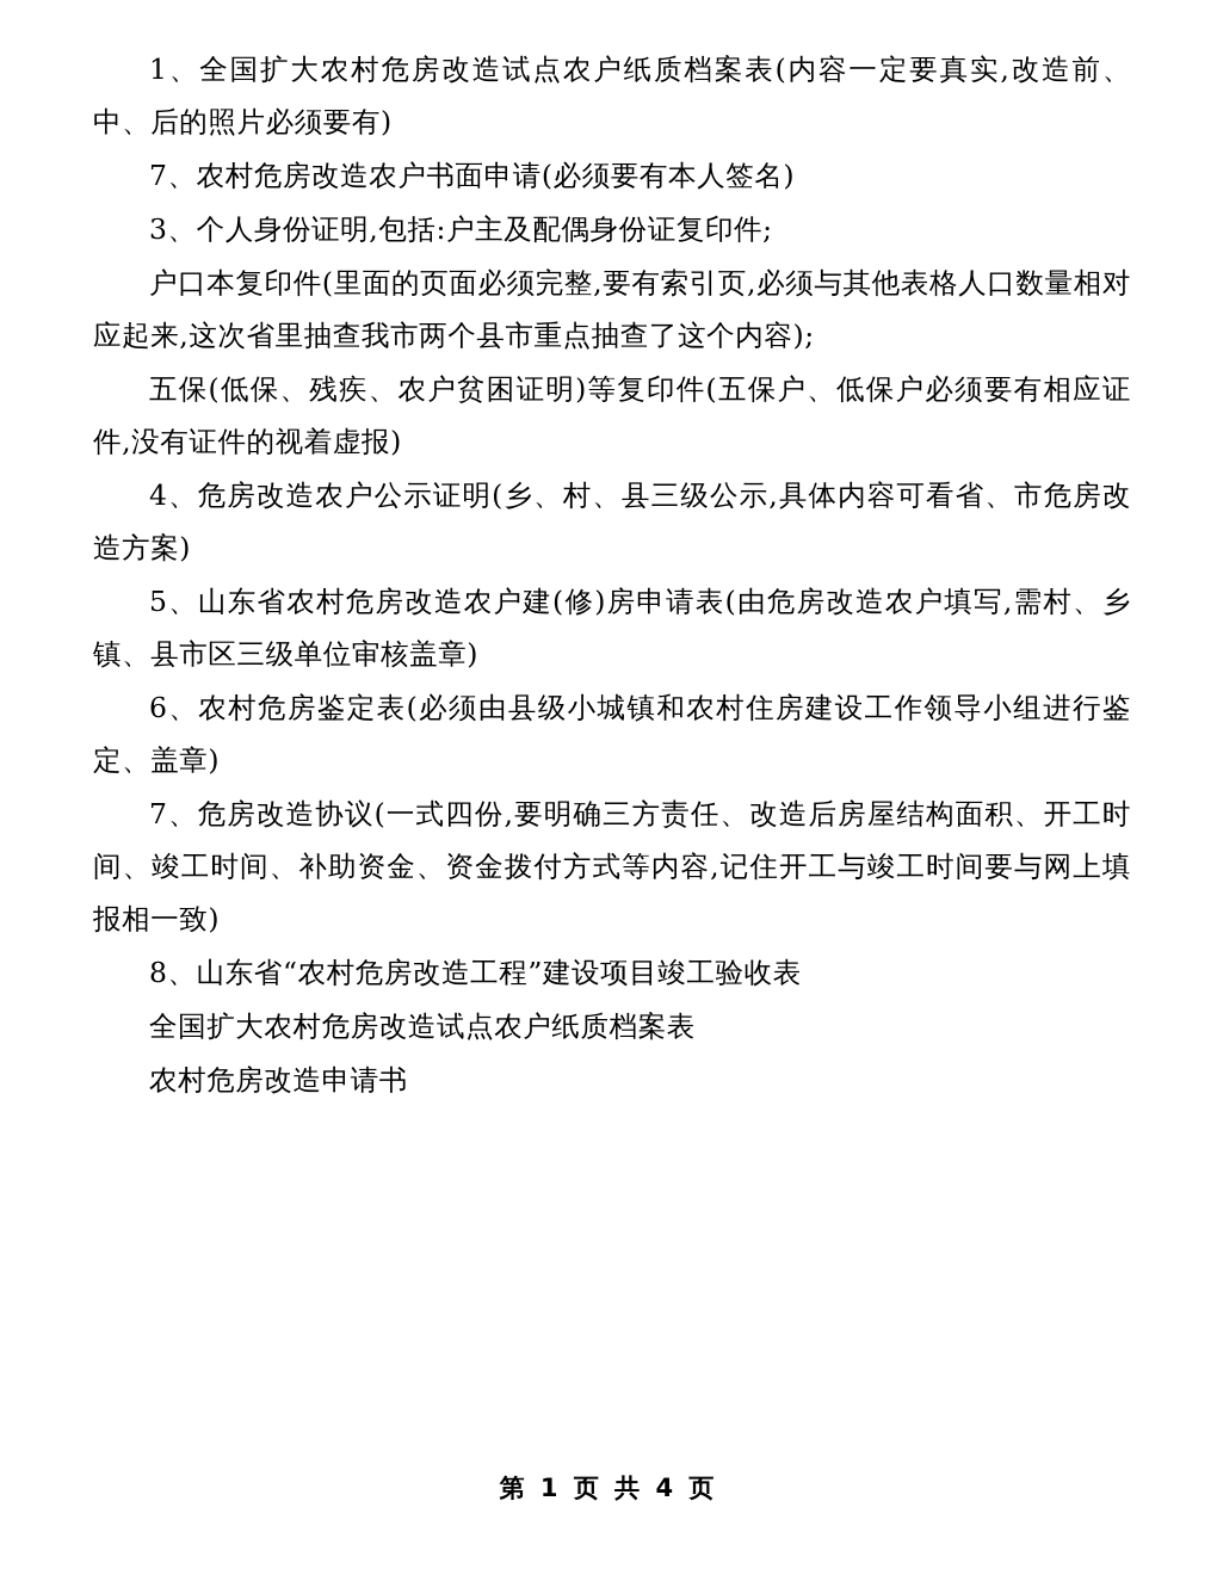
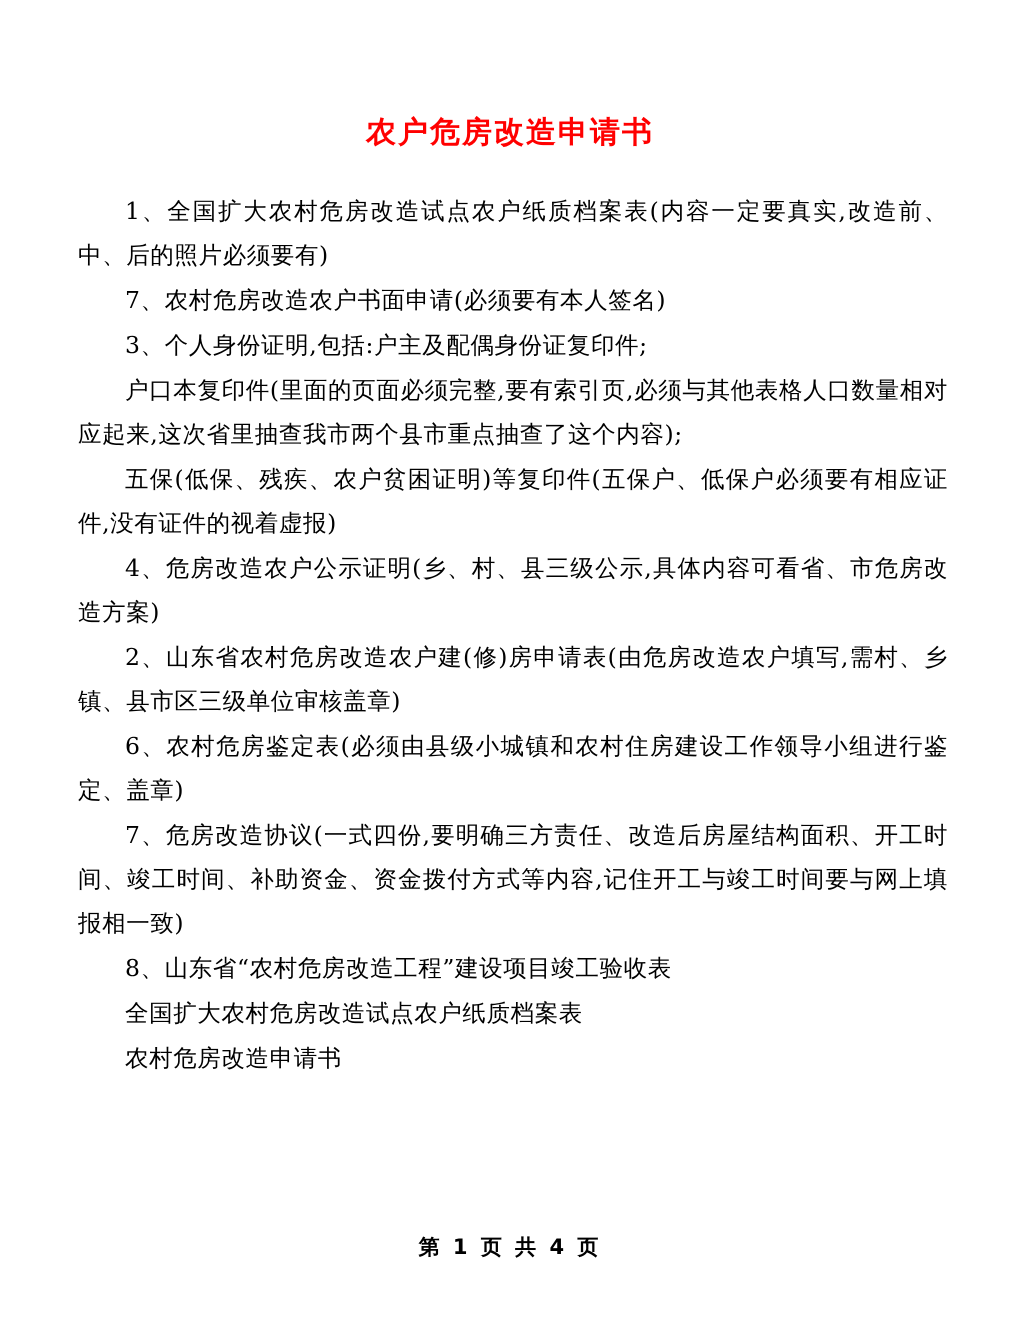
+ 农户危房改造申请书
  1、全国扩大农村危房改造试点农户纸质档案表(内容一定要真实,改造前、中、后的照片必须要有)
  7、农村危房改造农户书面申请(必须要有本人签名)
  3、个人身份证明,包括:户主及配偶身份证复印件;
  户口本复印件(里面的页面必须完整,要有索引页,必须与其他表格人口数量相对应起来,这次省里抽查我市两个县市重点抽查了这个内容);
  五保(低保、残疾、农户贫困证明)等复印件(五保户、低保户必须要有相应证件,没有证件的视着虚报)
  4、危房改造农户公示证明(乡、村、县三级公示,具体内容可看省、市危房改造方案)
- 5、山东省农村危房改造农户建(修)房申请表(由危房改造农户填写,需村、乡镇、县市区三级单位审核盖章)
+ 2、山东省农村危房改造农户建(修)房申请表(由危房改造农户填写,需村、乡镇、县市区三级单位审核盖章)
  6、农村危房鉴定表(必须由县级小城镇和农村住房建设工作领导小组进行鉴定、盖章)
  7、危房改造协议(一式四份,要明确三方责任、改造后房屋结构面积、开工时间、竣工时间、补助资金、资金拨付方式等内容,记住开工与竣工时间要与网上填报相一致)
  8、山东省“农村危房改造工程”建设项目竣工验收表
  全国扩大农村危房改造试点农户纸质档案表
  农村危房改造申请书
  第 1 页 共 4 页
